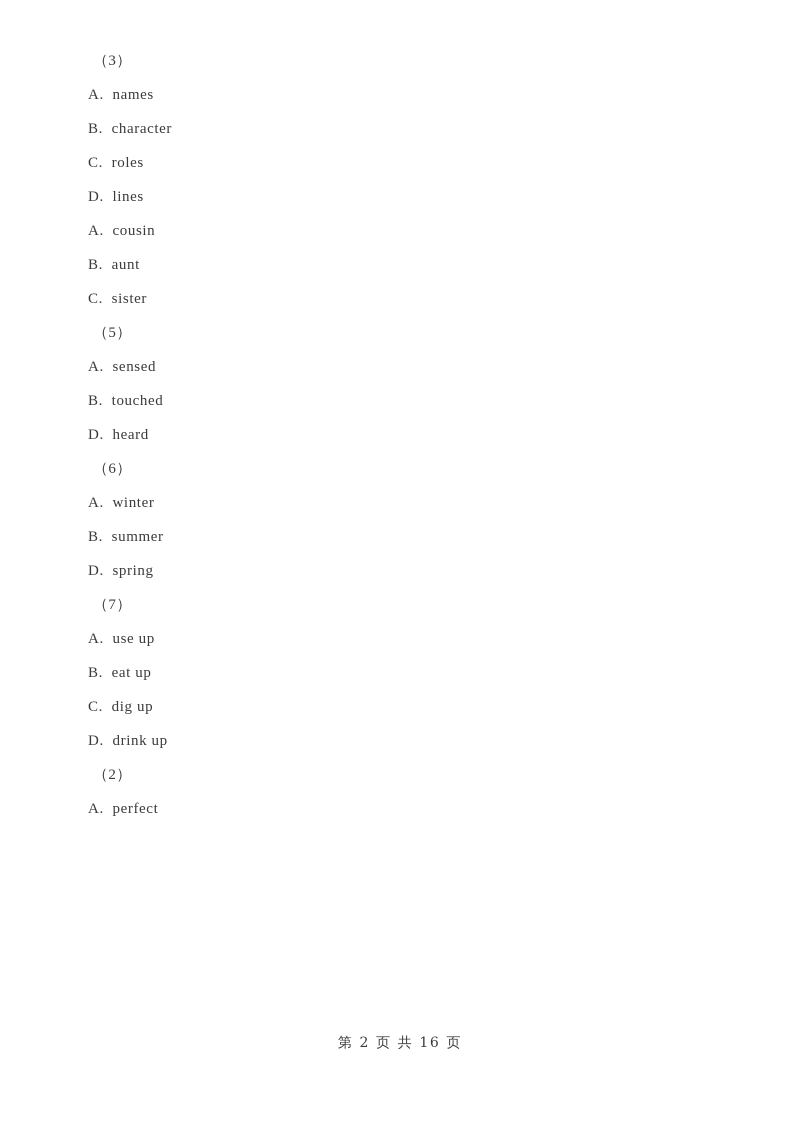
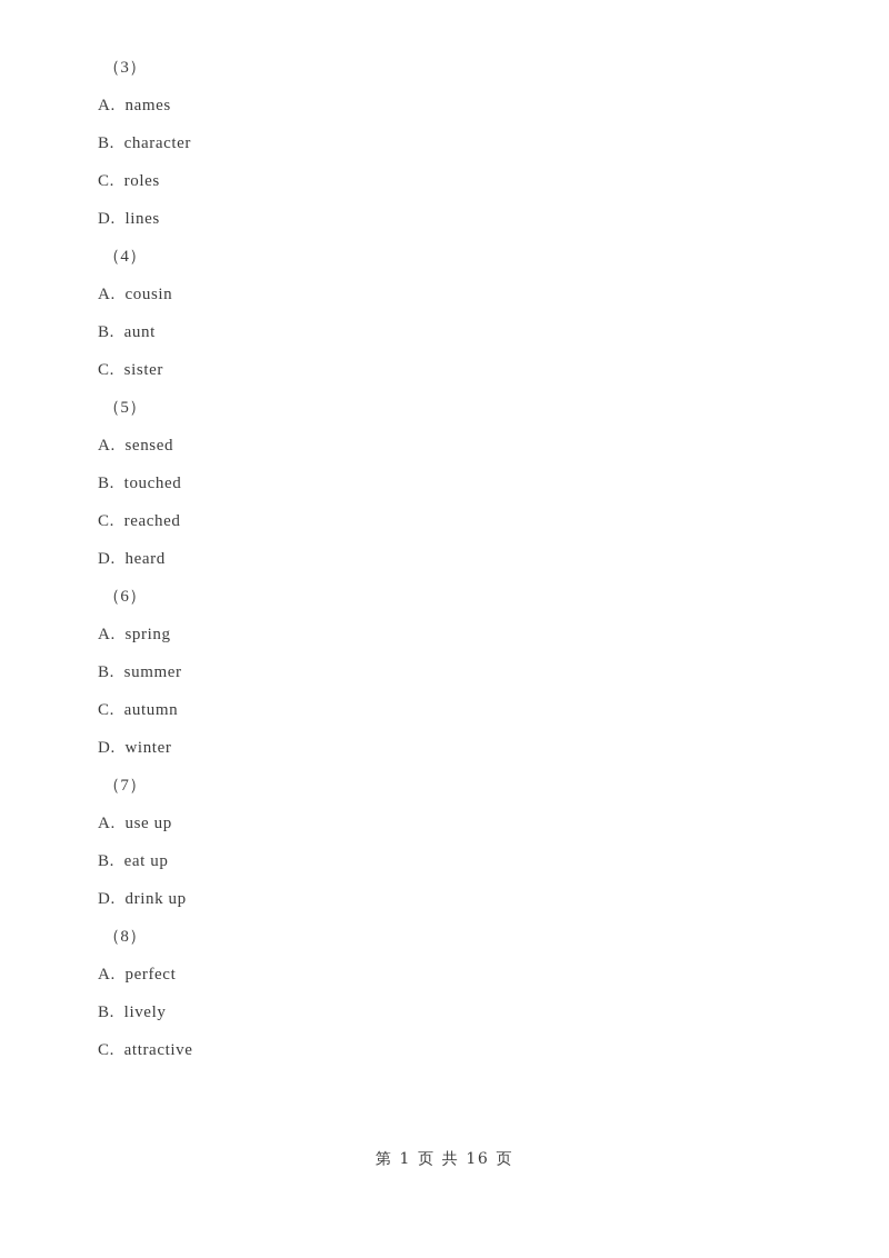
  （3）
  A. names
  B. character
  C. roles
  D. lines
+ （4）
  A. cousin
  B. aunt
  C. sister
  （5）
  A. sensed
  B. touched
+ C. reached
  D. heard
  （6）
- A. winter
+ A. spring
  B. summer
+ C. autumn
- D. spring
+ D. winter
  （7）
  A. use up
  B. eat up
- C. dig up
  D. drink up
- （2）
+ （8）
  A. perfect
+ B. lively
+ C. attractive
- 第 2 页 共 16 页
+ 第 1 页 共 16 页
